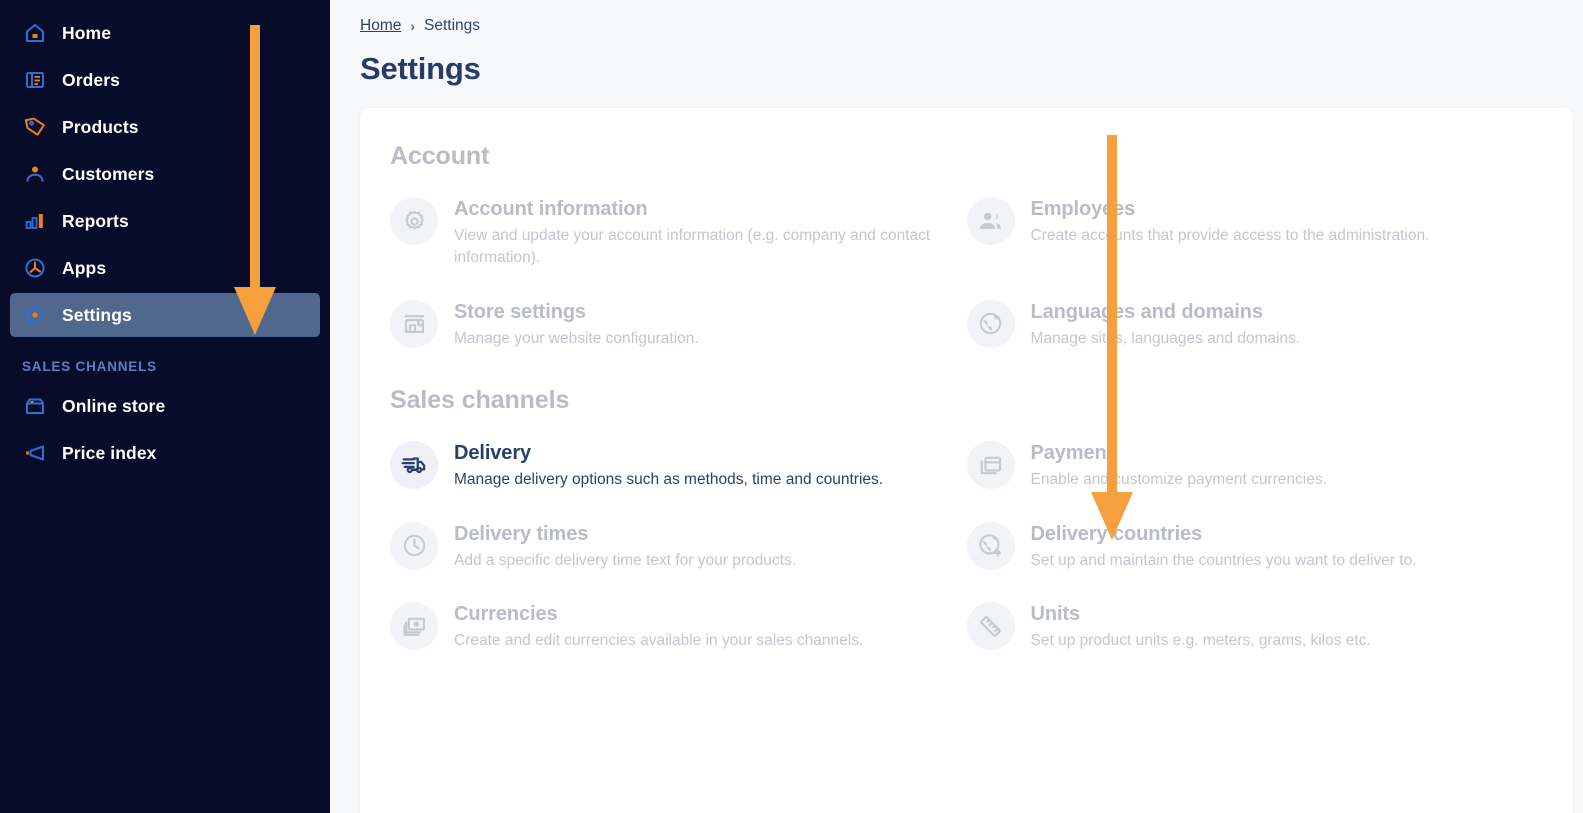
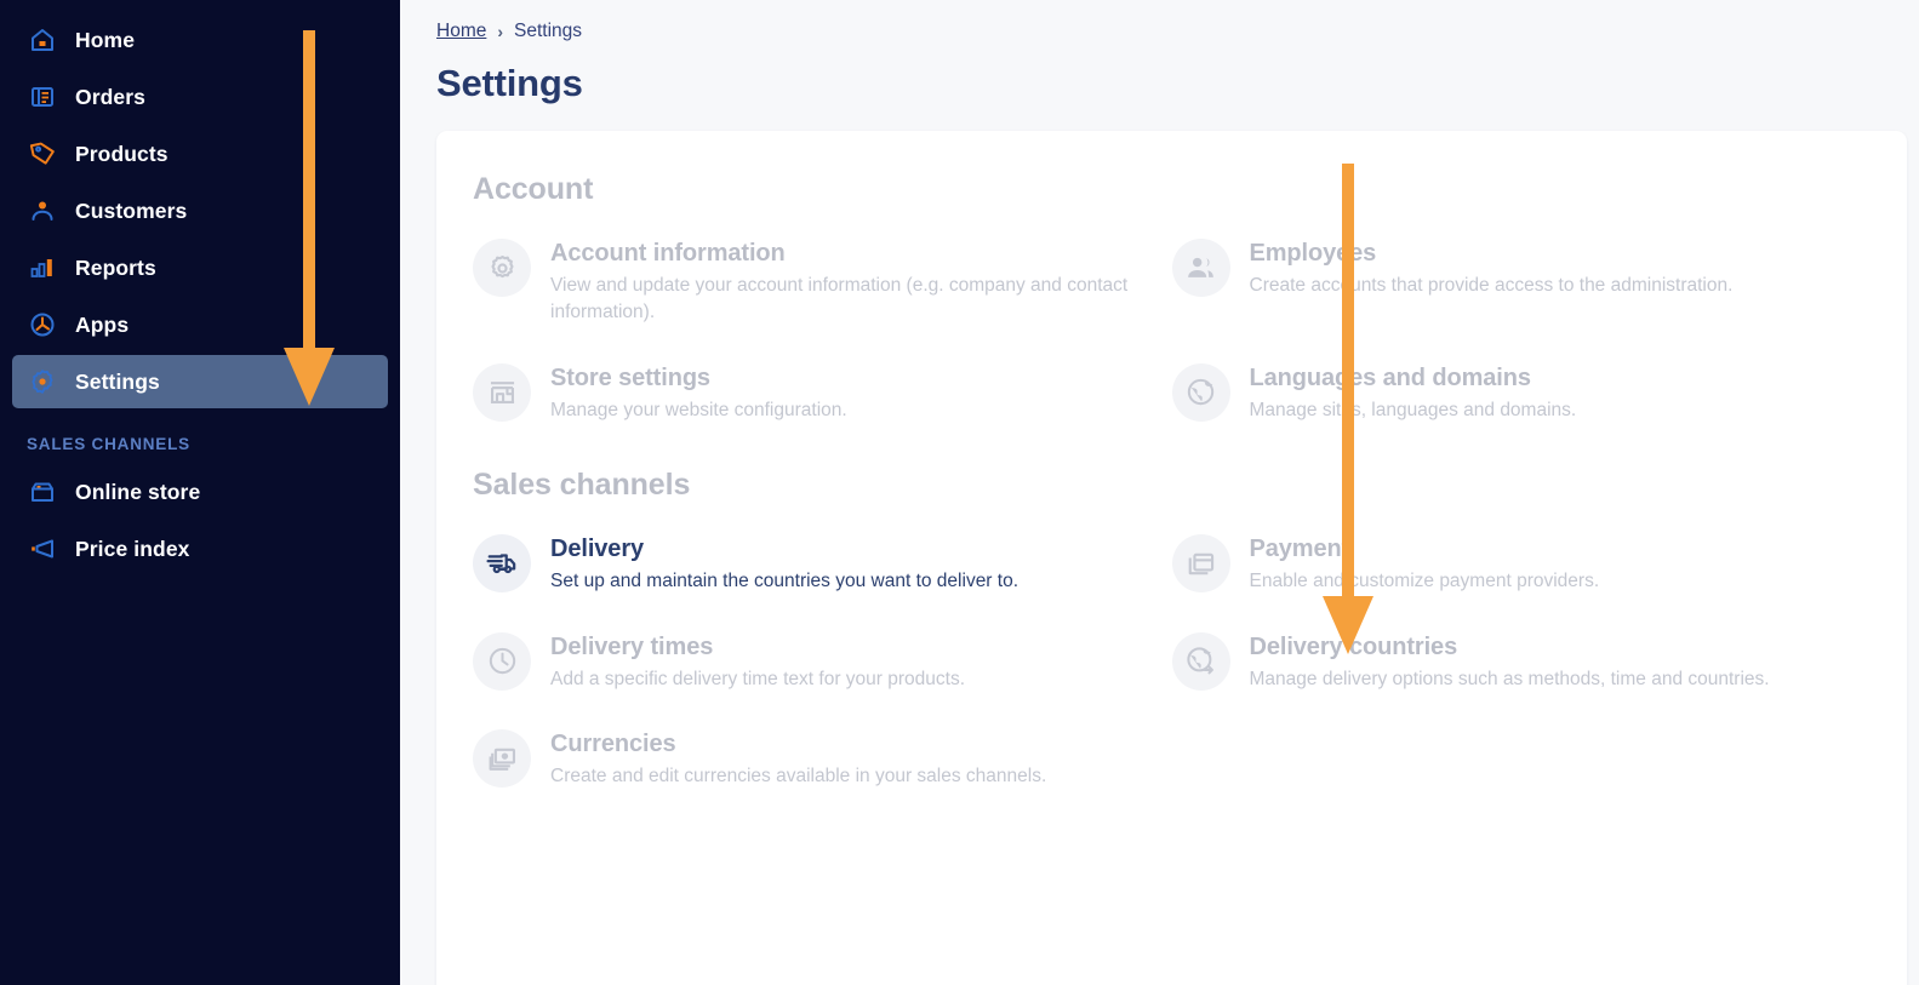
  Home
  Orders
  Products
  Customers
  Reports
  Apps
  Settings
  SALES CHANNELS
  Online store
  Price index
  Home
  ›
  Settings
  Settings
  Account
  Account information
  View and update your account information (e.g. company and contact information).
  Employes
  Create accunts that provide access to the administration.
  Store settings
  Manage your website configuration.
  Languaes and domains
  Manage sits, languages and domains.
  Sales channels
  Delivery
- Manage delivery options such as methods, time and countries.
+ Set up and maintain the countries you want to deliver to.
  Paymen
- Enable and customize payment currencies.
+ Enable and customize payment providers.
  Delivery times
  Add a specific delivery time text for your products.
  Delivery countries
- Set up and maintain the countries you want to deliver to.
+ Manage delivery options such as methods, time and countries.
  Currencies
  Create and edit currencies available in your sales channels.
- Units
- Set up product units e.g. meters, grams, kilos etc.
